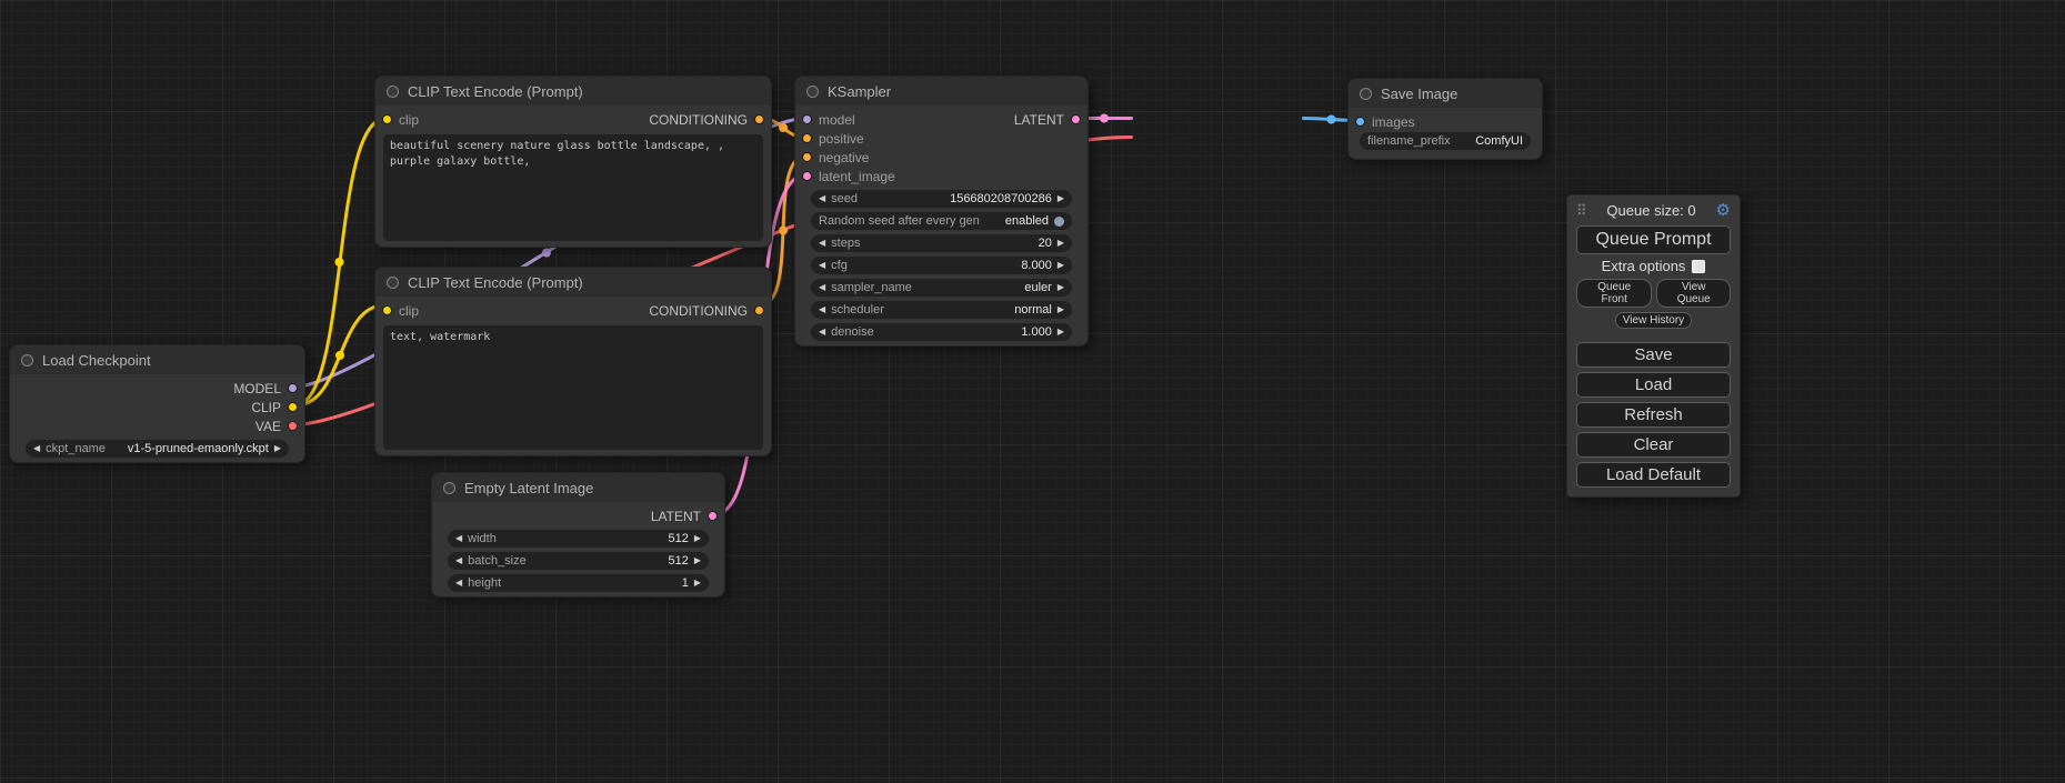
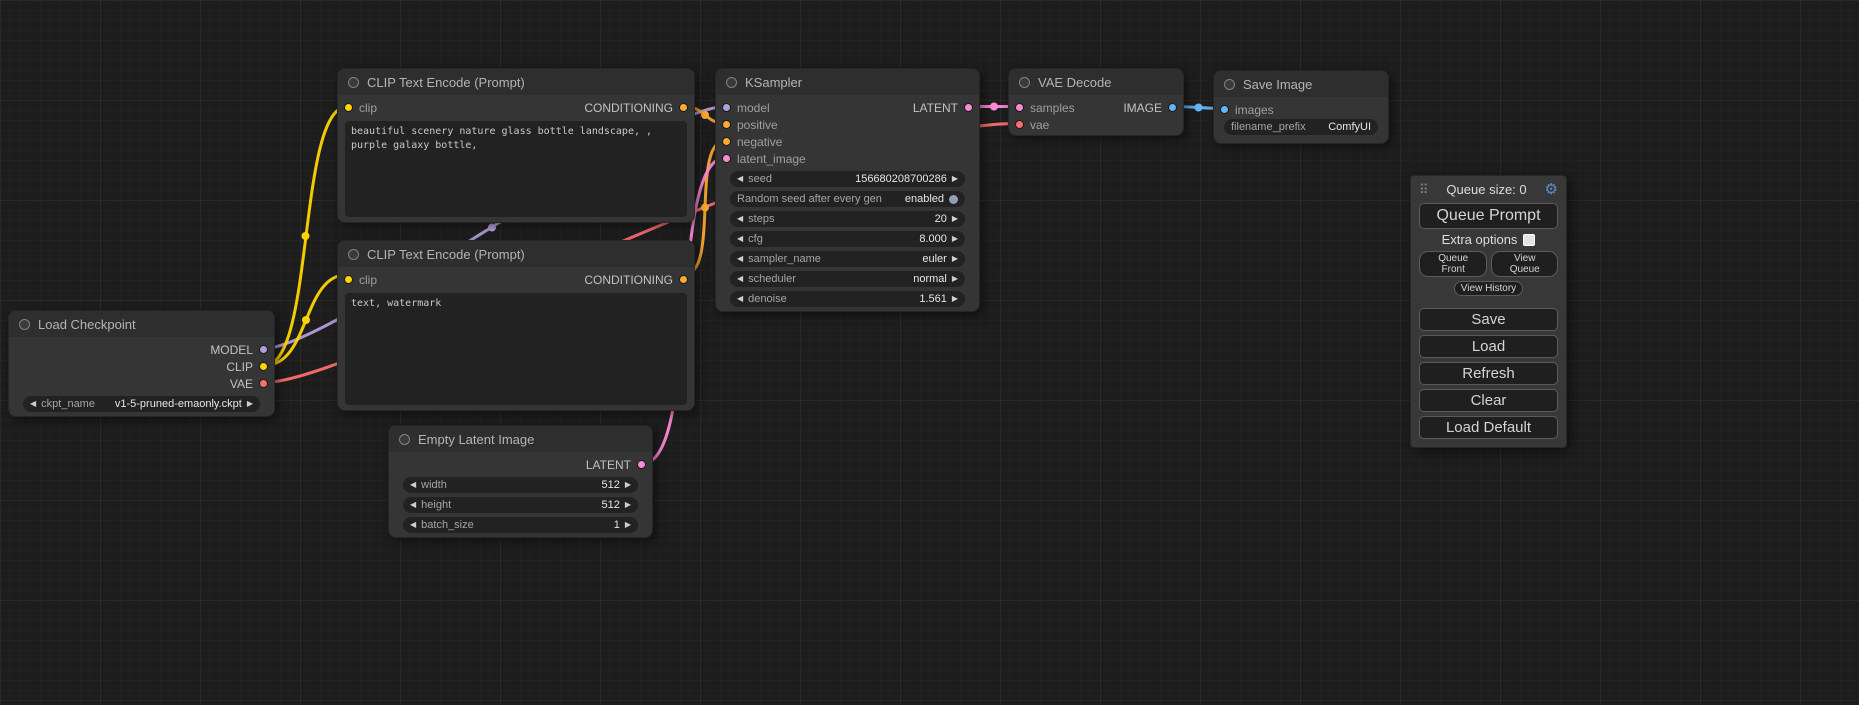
  Load Checkpoint
  MODEL
  CLIP
  VAE
  ◀
  ckpt_name
  v1-5-pruned-emaonly.ckpt
  ▶
  CLIP Text Encode (Prompt)
  clip
  CONDITIONING
  beautiful scenery nature glass bottle landscape, , purple galaxy bottle,
  CLIP Text Encode (Prompt)
  clip
  CONDITIONING
  text, watermark
  Empty Latent Image
  LATENT
  ◀
  width
  512
  ▶
  ◀
- batch_size
+ height
  512
  ▶
  ◀
- height
+ batch_size
  1
  ▶
  KSampler
  model
  LATENT
  positive
  negative
  latent_image
  ◀
  seed
  156680208700286
  ▶
  Random seed after every gen
  enabled
  ◀
  steps
  20
  ▶
  ◀
  cfg
  8.000
  ▶
  ◀
  sampler_name
  euler
  ▶
  ◀
  scheduler
  normal
  ▶
  ◀
  denoise
- 1.000
+ 1.561
  ▶
+ VAE Decode
+ samples
+ IMAGE
+ vae
  Save Image
  images
  filename_prefix
  ComfyUI
  ⠿
  Queue size: 0
  ⚙
  Queue Prompt
  Extra options
  Queue Front
  View Queue
  View History
  Save
  Load
  Refresh
  Clear
  Load Default
